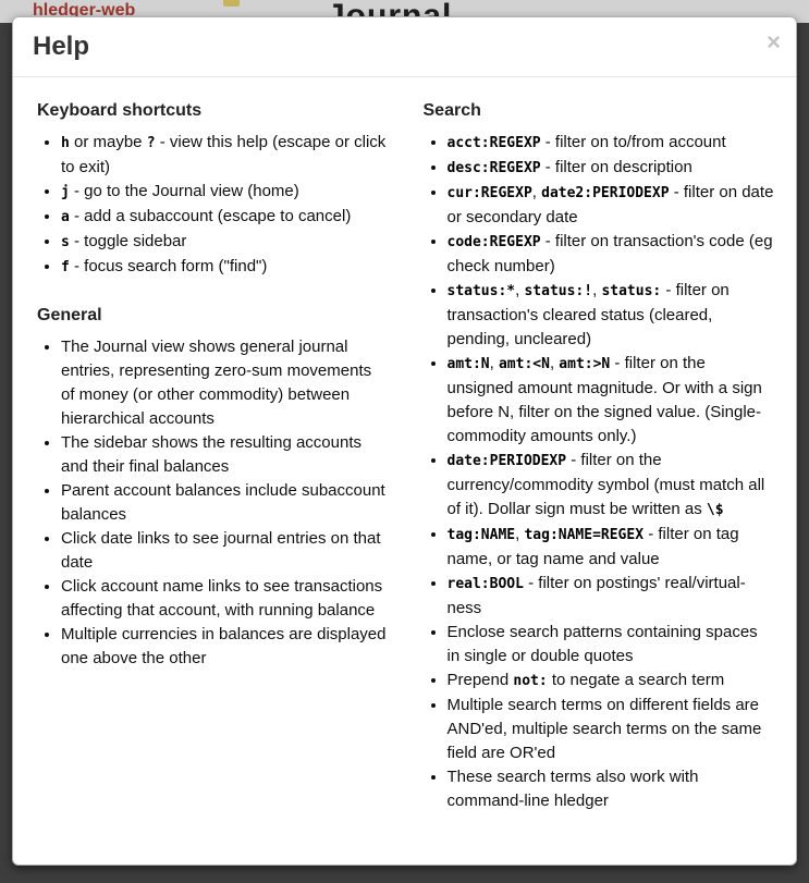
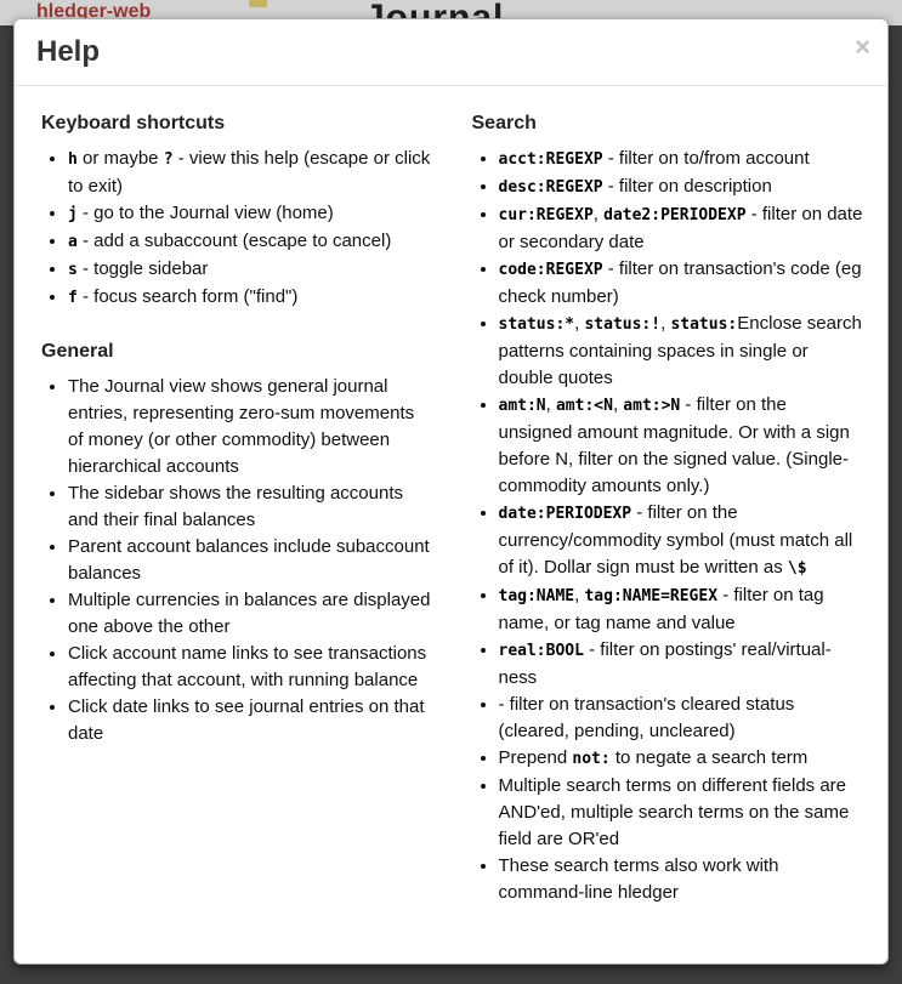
  hledger-web
  ×
  Help
  Keyboard shortcuts
  h or maybe ? - view this help (escape or click to exit)
  j - go to the Journal view (home)
  a - add a subaccount (escape to cancel)
  s - toggle sidebar
  f - focus search form ("find")
  General
  The Journal view shows general journal entries, representing zero-sum movements of money (or other commodity) between hierarchical accounts
  The sidebar shows the resulting accounts and their final balances
  Parent account balances include subaccount balances
- Click date links to see journal entries on that date
+ Multiple currencies in balances are displayed one above the other
  Click account name links to see transactions affecting that account, with running balance
- Multiple currencies in balances are displayed one above the other
+ Click date links to see journal entries on that date
  Search
  acct:REGEXP - filter on to/from account
  desc:REGEXP - filter on description
  cur:REGEXP, date2:PERIODEXP - filter on date or secondary date
  code:REGEXP - filter on transaction's code (eg check number)
- status:*, status:!, status: - filter on transaction's cleared status (cleared, pending, uncleared)
+ status:*, status:!, status:Enclose search patterns containing spaces in single or double quotes
  amt:N, amt:<N, amt:>N - filter on the unsigned amount magnitude. Or with a sign before N, filter on the signed value. (Single-commodity amounts only.)
  date:PERIODEXP - filter on the currency/commodity symbol (must match all of it). Dollar sign must be written as \$
  tag:NAME, tag:NAME=REGEX - filter on tag name, or tag name and value
  real:BOOL - filter on postings' real/virtual-ness
- Enclose search patterns containing spaces in single or double quotes
+ - filter on transaction's cleared status (cleared, pending, uncleared)
  Prepend not: to negate a search term
  Multiple search terms on different fields are AND'ed, multiple search terms on the same field are OR'ed
  These search terms also work with command-line hledger
